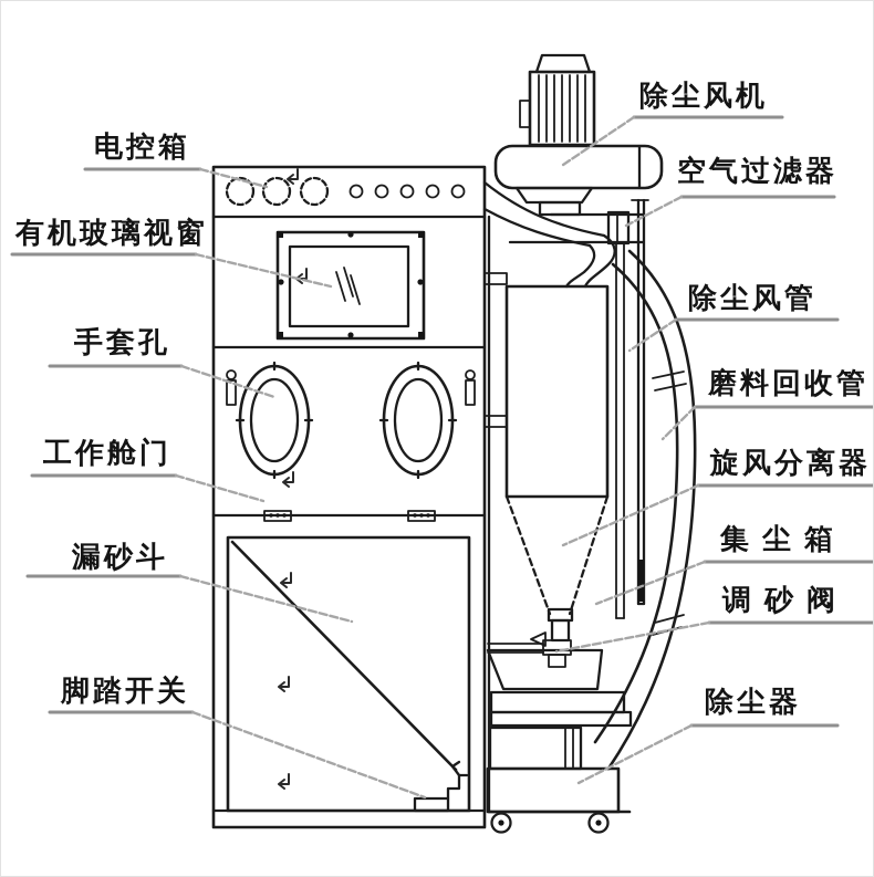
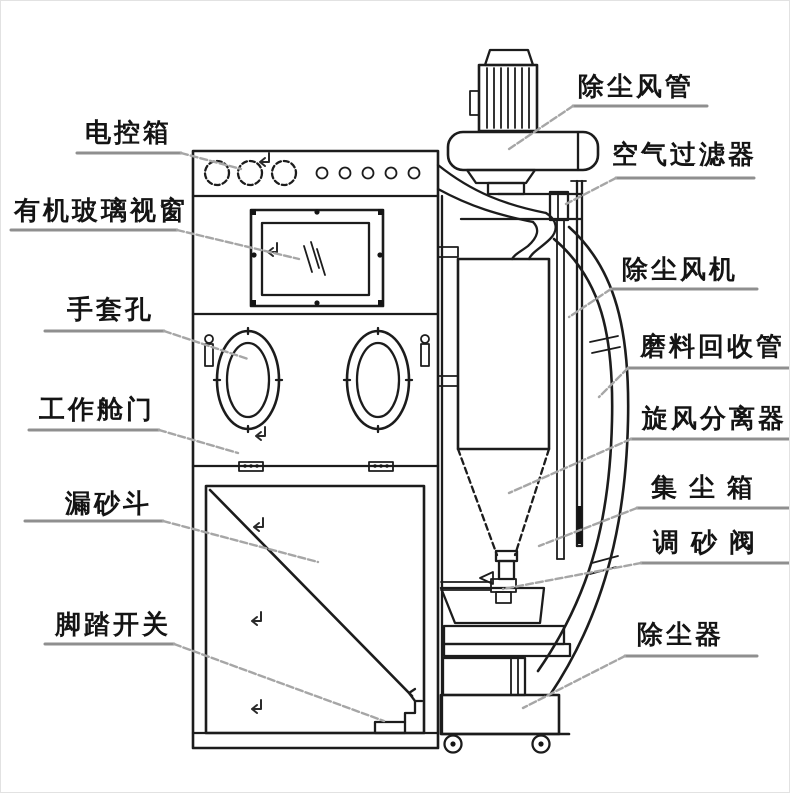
  电控箱
  有机玻璃视窗
  手套孔
  工作舱门
  漏砂斗
  脚踏开关
- 除尘风机
+ 除尘风管
  空气过滤器
- 除尘风管
+ 除尘风机
  磨料回收管
  旋风分离器
  集尘箱
  调砂阀
  除尘器
